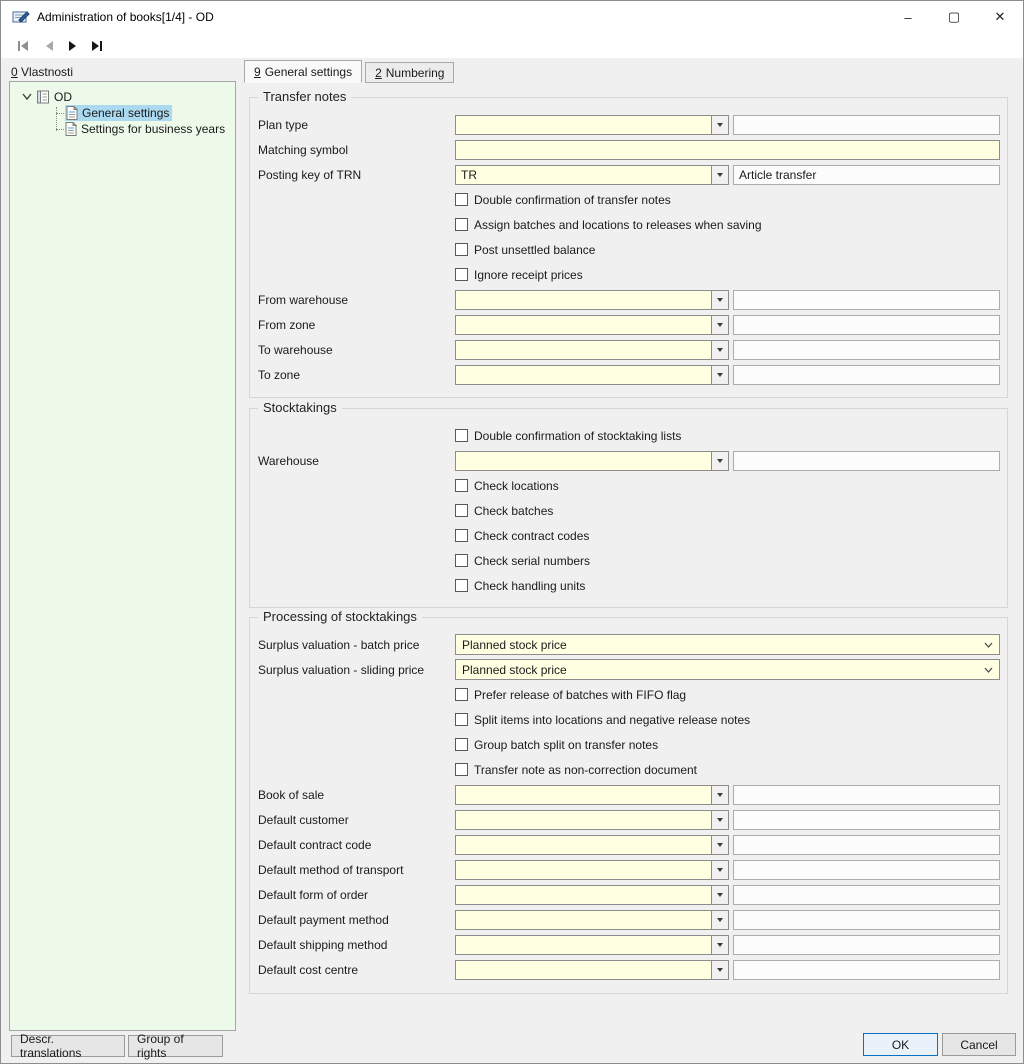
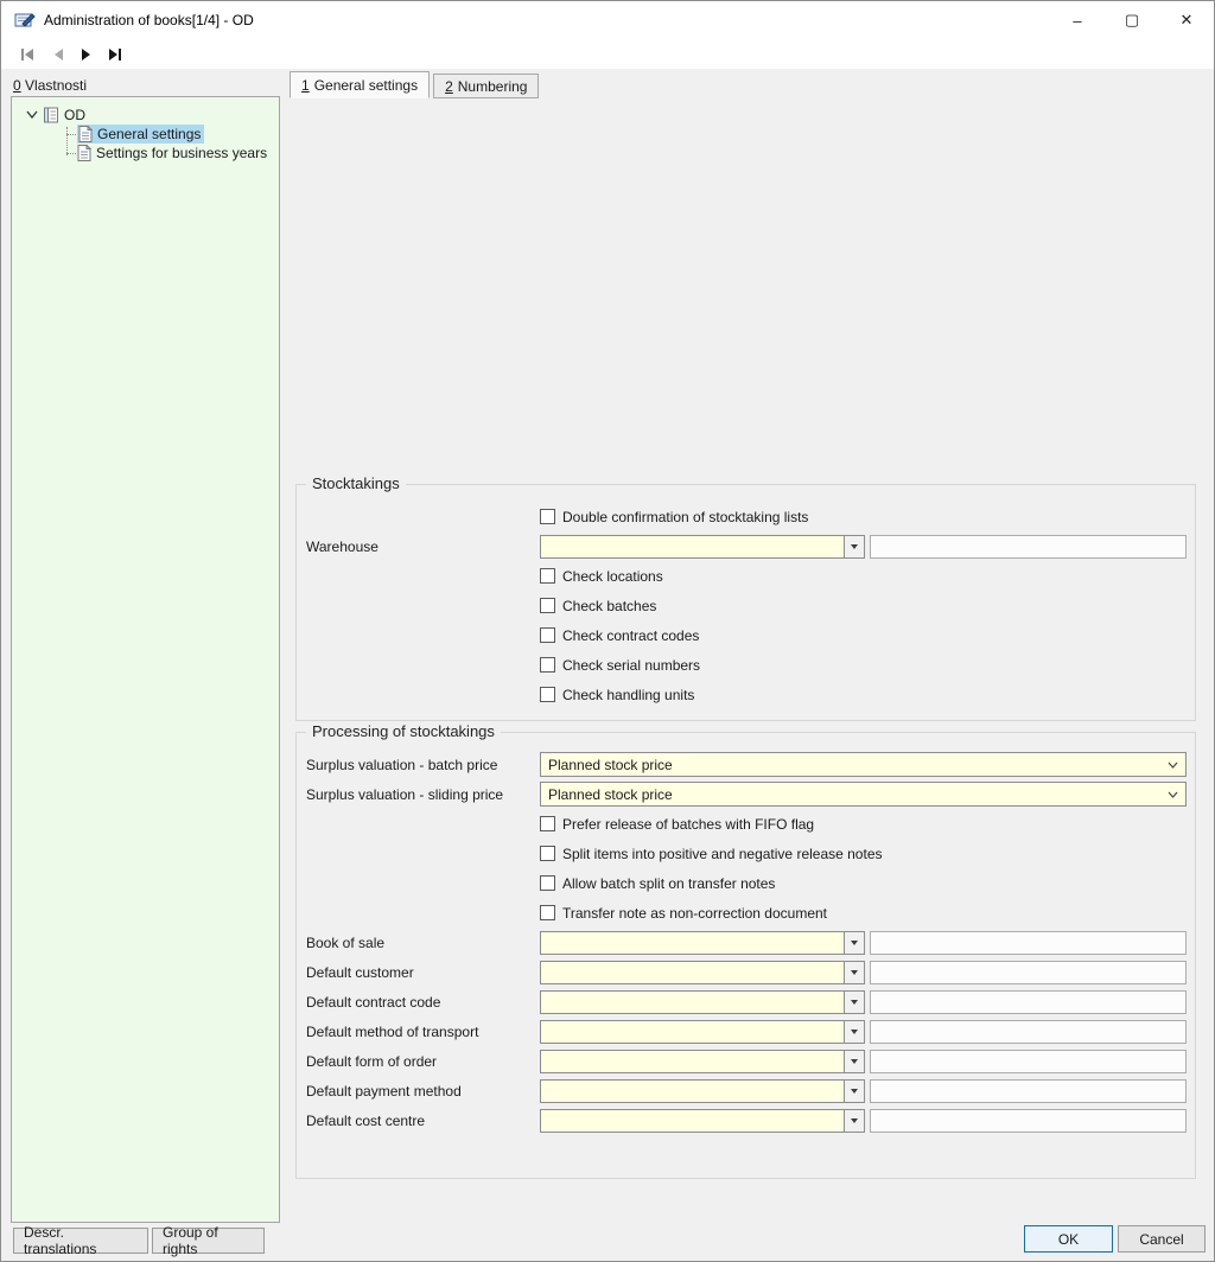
  Administration of books[1/4] - OD
  –
  ▢
  ✕
  0 Vlastnosti
  OD
  General settings
  Settings for business years
  Descr. translations
  Group of rights
- 9 General settings
+ 1 General settings
  2 Numbering
- Transfer notes
- Plan type
- Matching symbol
- Posting key of TRN
- TR
- Article transfer
- Double confirmation of transfer notes
- Assign batches and locations to releases when saving
- Post unsettled balance
- Ignore receipt prices
- From warehouse
- From zone
- To warehouse
- To zone
  Stocktakings
  Double confirmation of stocktaking lists
  Warehouse
  Check locations
  Check batches
  Check contract codes
  Check serial numbers
  Check handling units
  Processing of stocktakings
  Surplus valuation - batch price
  Planned stock price
  Surplus valuation - sliding price
  Planned stock price
  Prefer release of batches with FIFO flag
- Split items into locations and negative release notes
+ Split items into positive and negative release notes
- Group batch split on transfer notes
+ Allow batch split on transfer notes
  Transfer note as non-correction document
  Book of sale
  Default customer
  Default contract code
  Default method of transport
  Default form of order
  Default payment method
- Default shipping method
  Default cost centre
  OK
  Cancel
